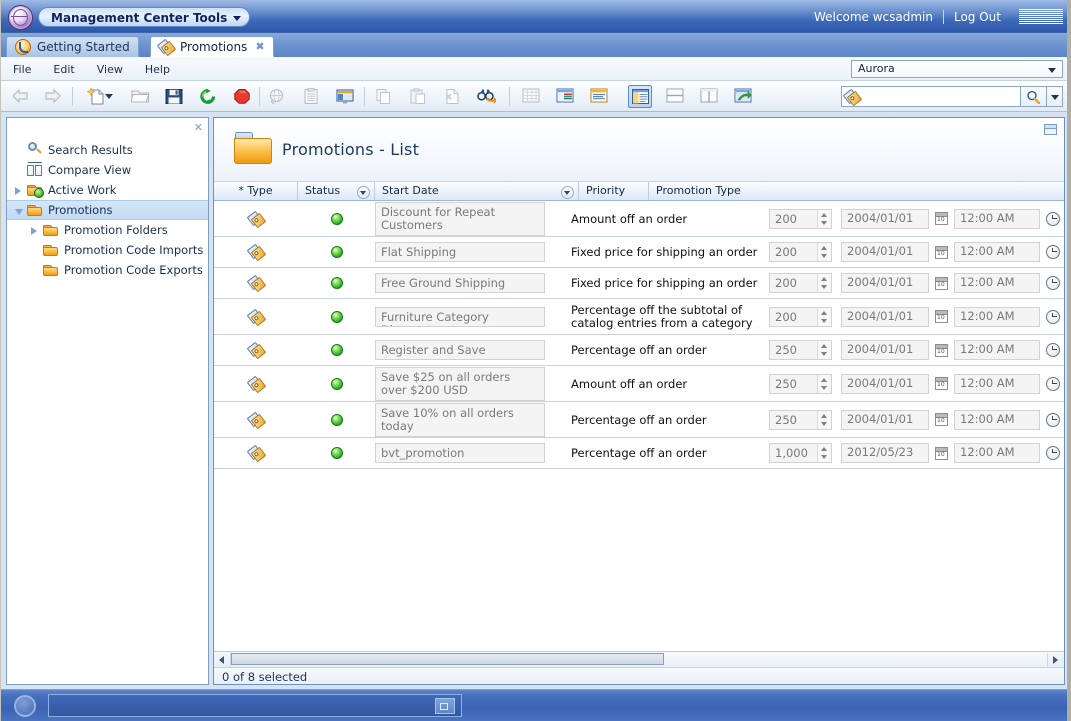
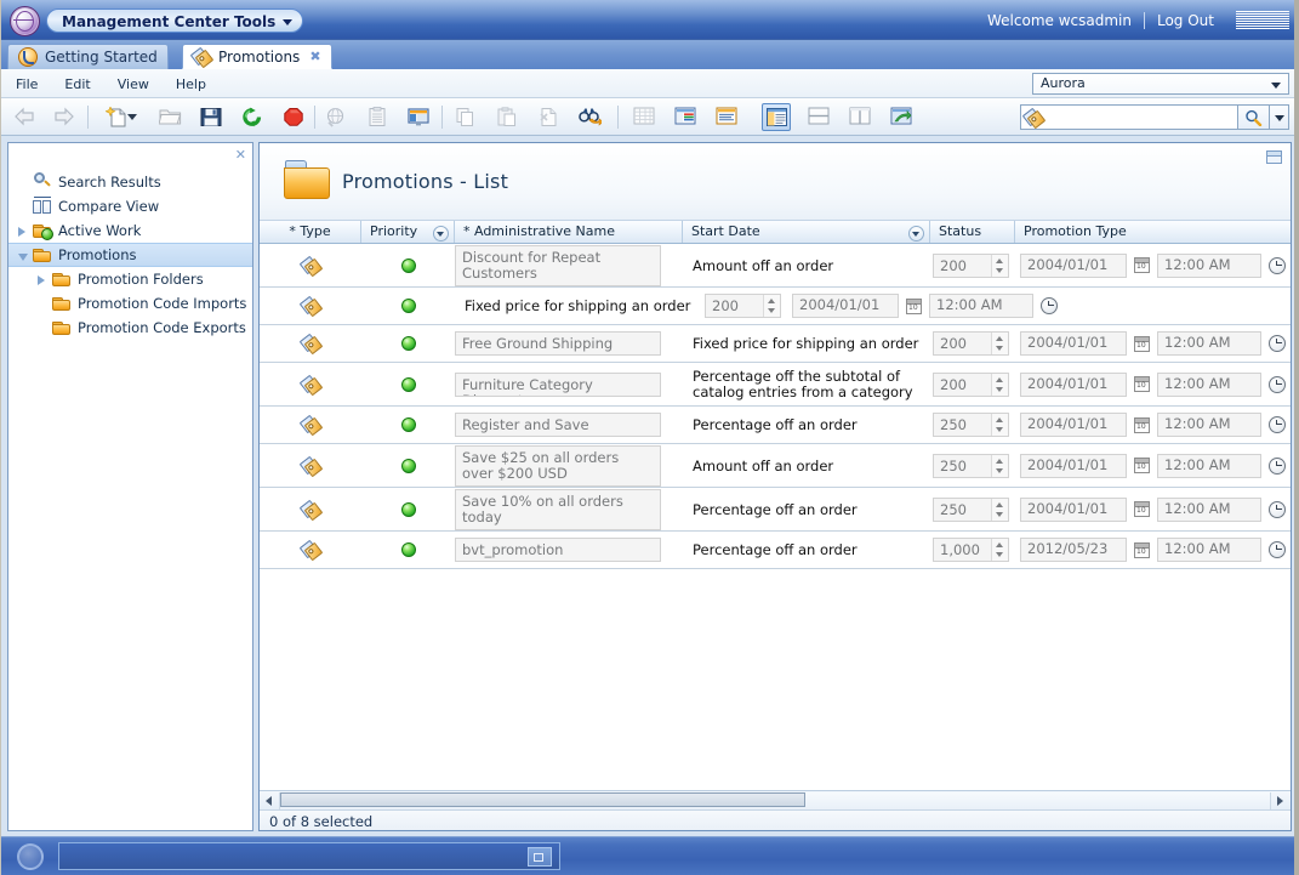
  Management Center Tools
  Welcome wcsadmin
  Log Out
  Getting Started
  Promotions
  ✖
  File
  Edit
  View
  Help
  Aurora
  ✕
  Search Results
  Compare View
  Active Work
  Promotions
  Promotion Folders
  Promotion Code Imports
  Promotion Code Exports
  Promotions - List
  * Type
- Status
+ Priority
+ * Administrative Name
  Start Date
- Priority
+ Status
  Promotion Type
  Discount for Repeat Customers
  Amount off an order
  200
  2004/01/01
  12:00 AM
- Flat Shipping
  Fixed price for shipping an order
  200
  2004/01/01
  12:00 AM
  Free Ground Shipping
  Fixed price for shipping an order
  200
  2004/01/01
  12:00 AM
  Percentage off the subtotal of catalog entries from a category
  200
  2004/01/01
  12:00 AM
  Register and Save
  Percentage off an order
  250
  2004/01/01
  12:00 AM
  Save $25 on all orders over $200 USD
  Amount off an order
  250
  2004/01/01
  12:00 AM
  Save 10% on all orders today
  Percentage off an order
  250
  2004/01/01
  12:00 AM
  bvt_promotion
  Percentage off an order
  1,000
  2012/05/23
  12:00 AM
  0 of 8 selected
